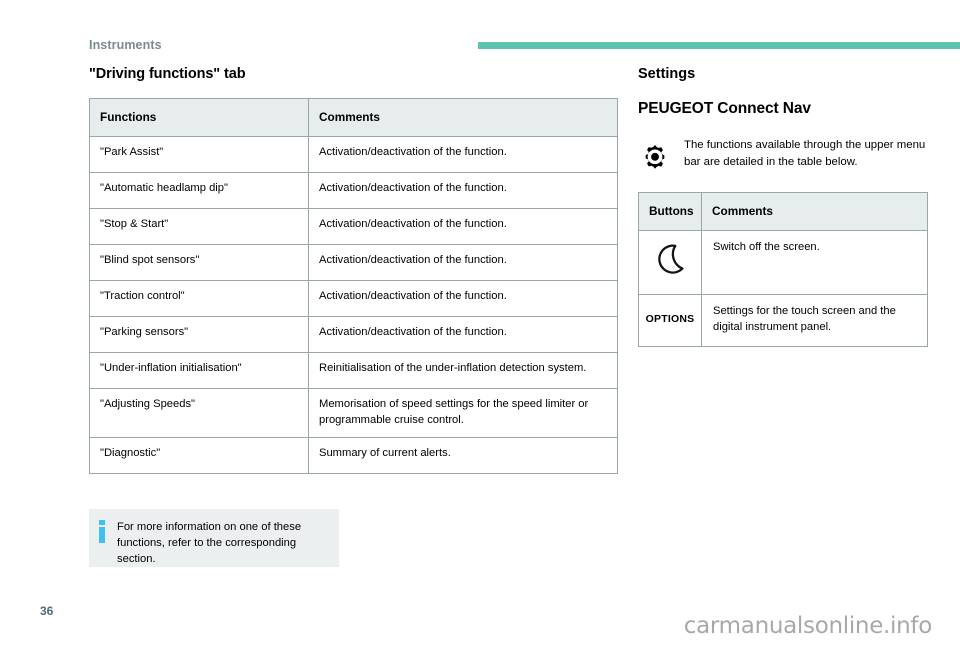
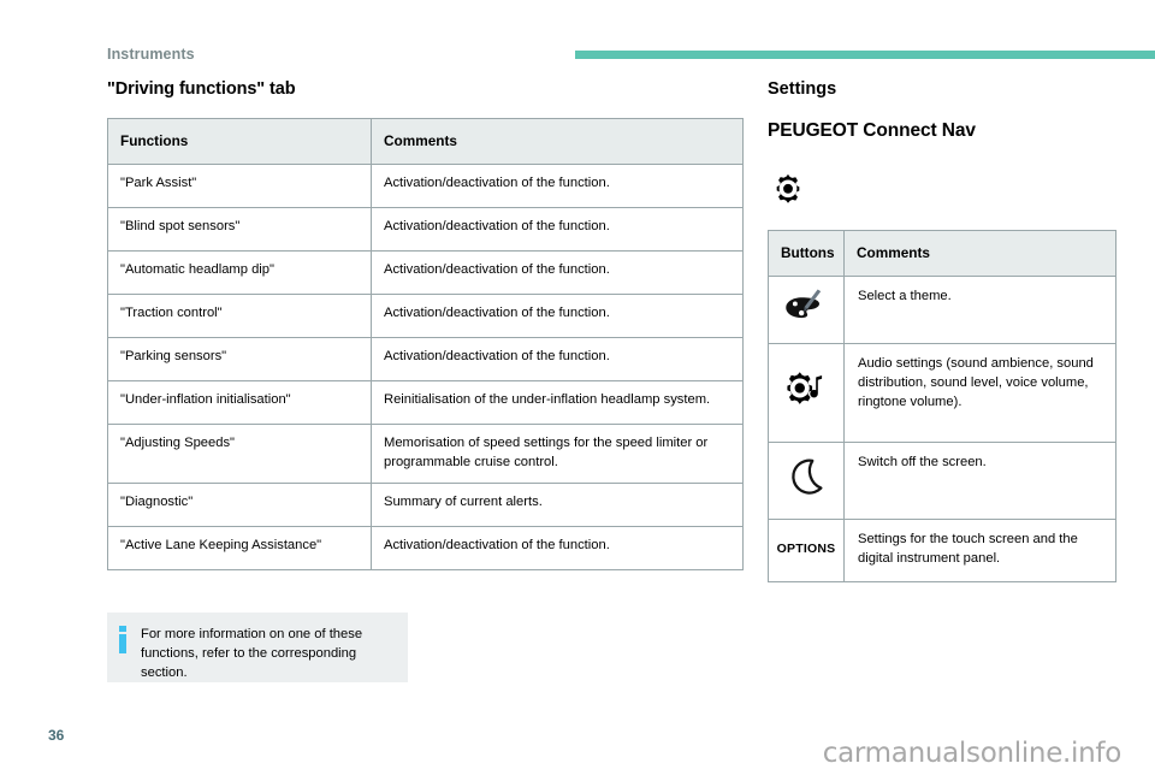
  Instruments
  "Driving functions" tab
  Functions	Comments
  "Park Assist"	Activation/deactivation of the function.
- "Automatic headlamp dip"	Activation/deactivation of the function.
+ "Blind spot sensors"	Activation/deactivation of the function.
- "Stop & Start"	Activation/deactivation of the function.
- "Blind spot sensors"	Activation/deactivation of the function.
+ "Automatic headlamp dip"	Activation/deactivation of the function.
  "Traction control"	Activation/deactivation of the function.
  "Parking sensors"	Activation/deactivation of the function.
- "Under-inflation initialisation"	Reinitialisation of the under-inflation detection system.
+ "Under-inflation initialisation"	Reinitialisation of the under-inflation headlamp system.
  "Adjusting Speeds"	Memorisation of speed settings for the speed limiter or programmable cruise control.
  "Diagnostic"	Summary of current alerts.
+ "Active Lane Keeping Assistance"	Activation/deactivation of the function.
  For more information on one of these functions, refer to the corresponding section.
  Settings
  PEUGEOT Connect Nav
- The functions available through the upper menu bar are detailed in the table below.
  Buttons	Comments
+ 	Select a theme.
+ 	Audio settings (sound ambience, sound distribution, sound level, voice volume, ringtone volume).
  	Switch off the screen.
  OPTIONS	Settings for the touch screen and the digital instrument panel.
  36
  carmanualsonline.info
